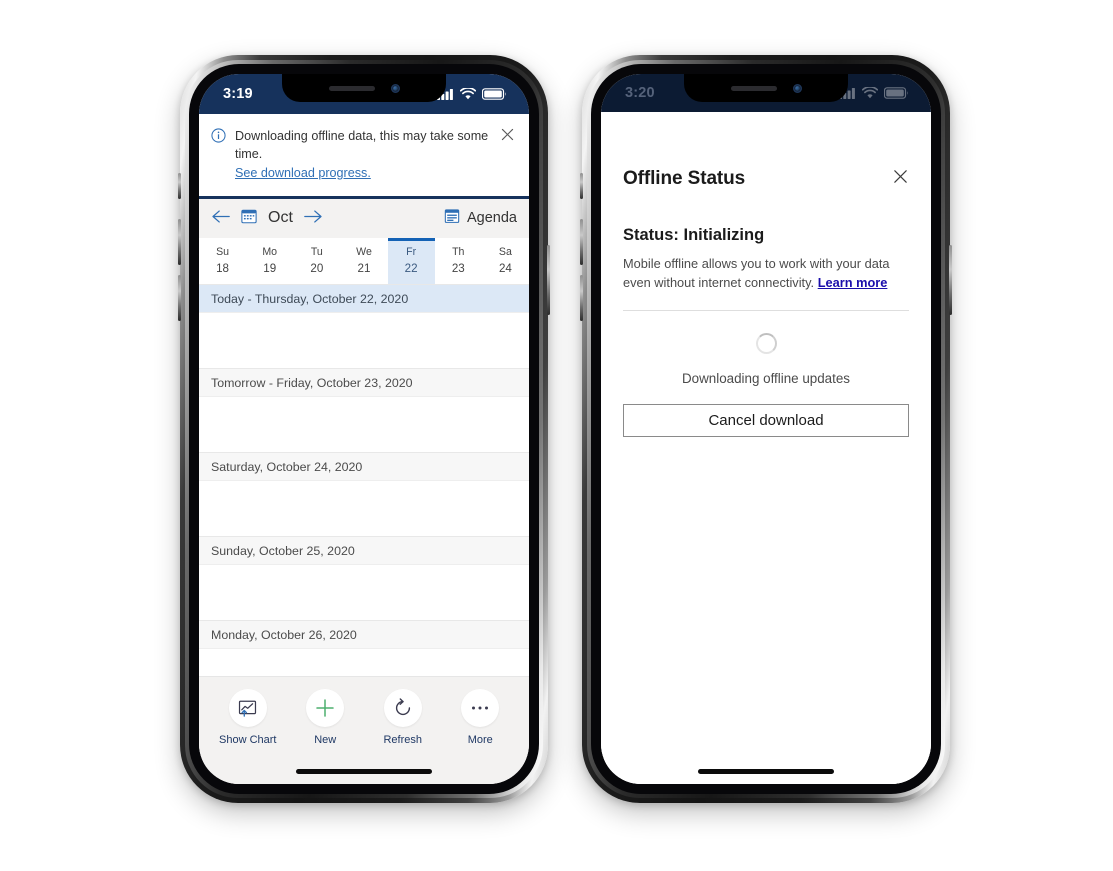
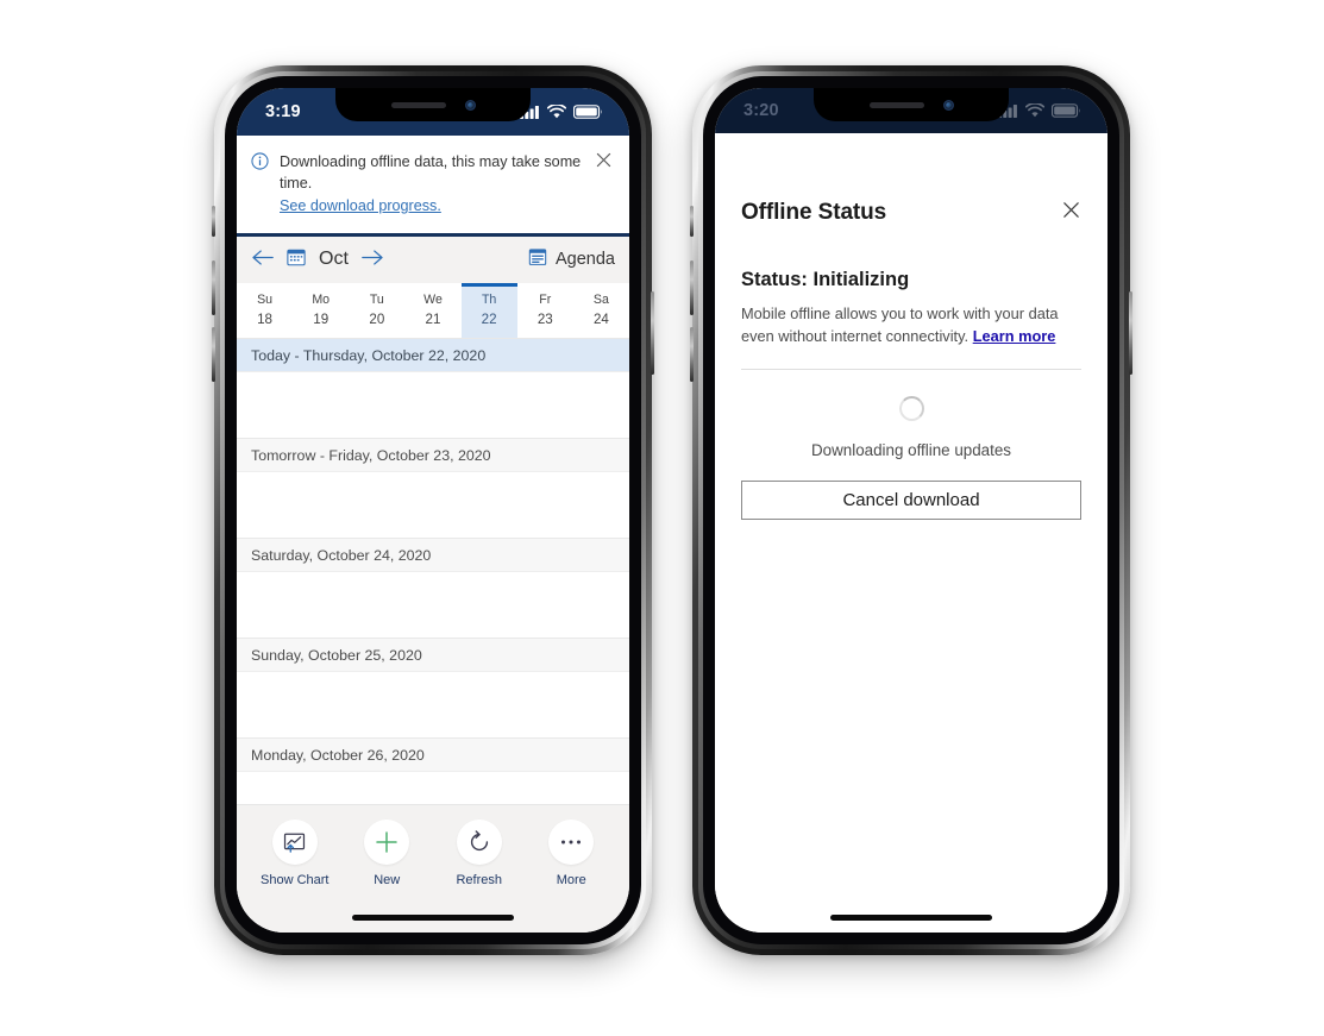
  3:19
  Downloading offline data, this may take some time.
  See download progress.
  Oct
  Agenda
  Su
  18
  Mo
  19
  Tu
  20
  We
  21
- Fr
+ Th
  22
- Th
+ Fr
  23
  Sa
  24
  Today - Thursday, October 22, 2020
  Tomorrow - Friday, October 23, 2020
  Saturday, October 24, 2020
  Sunday, October 25, 2020
  Monday, October 26, 2020
  Show Chart
  New
  Refresh
  More
  3:20
  Offline Status
  Status: Initializing
  Mobile offline allows you to work with your data even without internet connectivity. Learn more
  Downloading offline updates
  Cancel download
